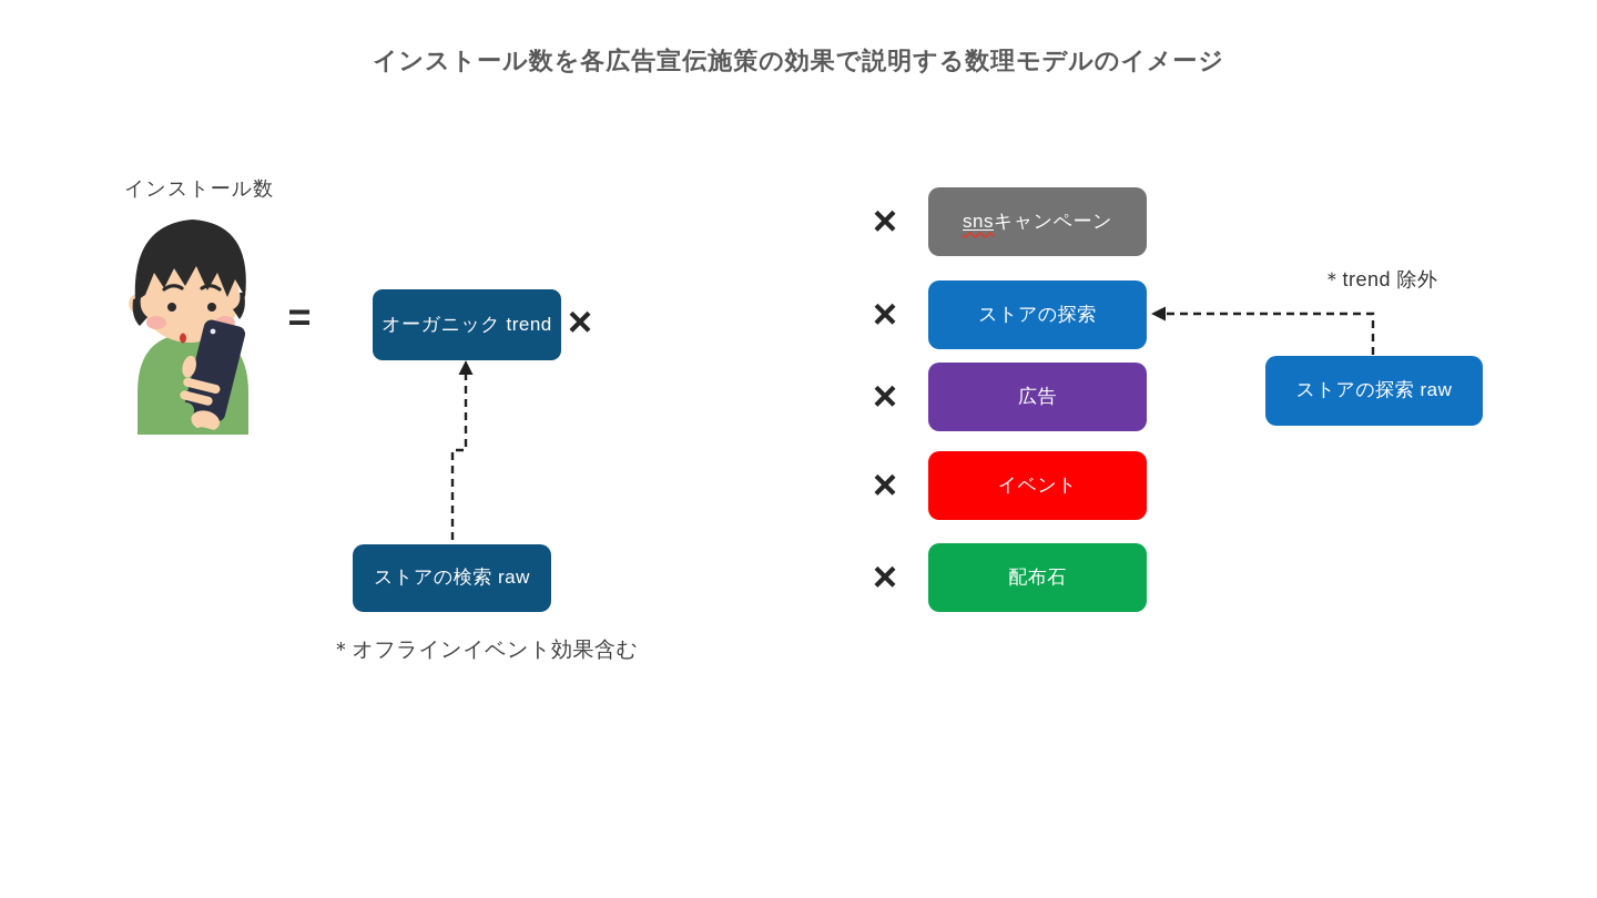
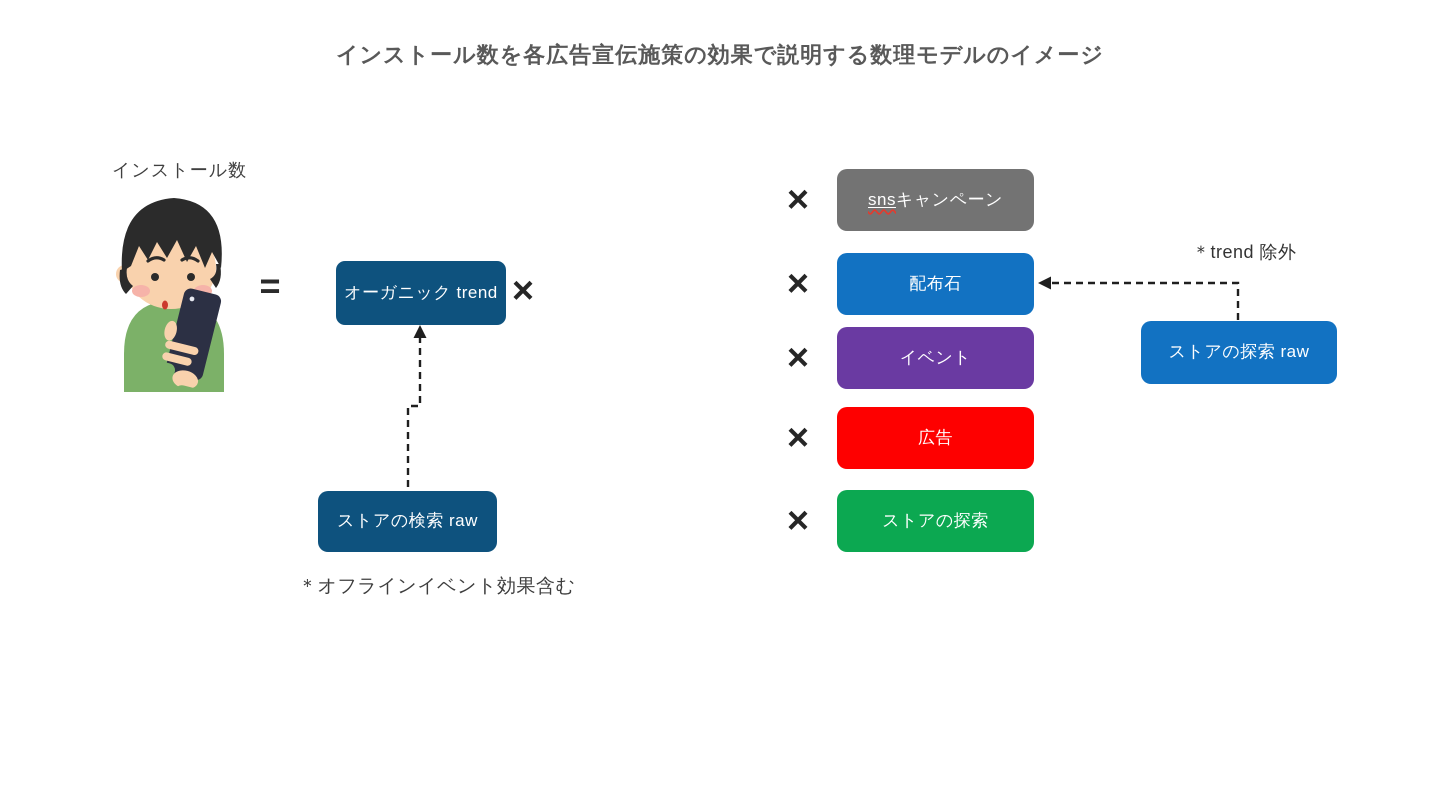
  インストール数を各広告宣伝施策の効果で説明する数理モデルのイメージ
  インストール数
  =
  オーガニック trend
  ×
  ×
  sns
  キャンペーン
  ×
- ストアの探索
+ 配布石
  ×
- 広告
+ イベント
  ×
- イベント
+ 広告
  ×
- 配布石
+ ストアの探索
  ストアの検索 raw
  ＊オフラインイベント効果含む
  ストアの探索 raw
  ＊trend 除外
